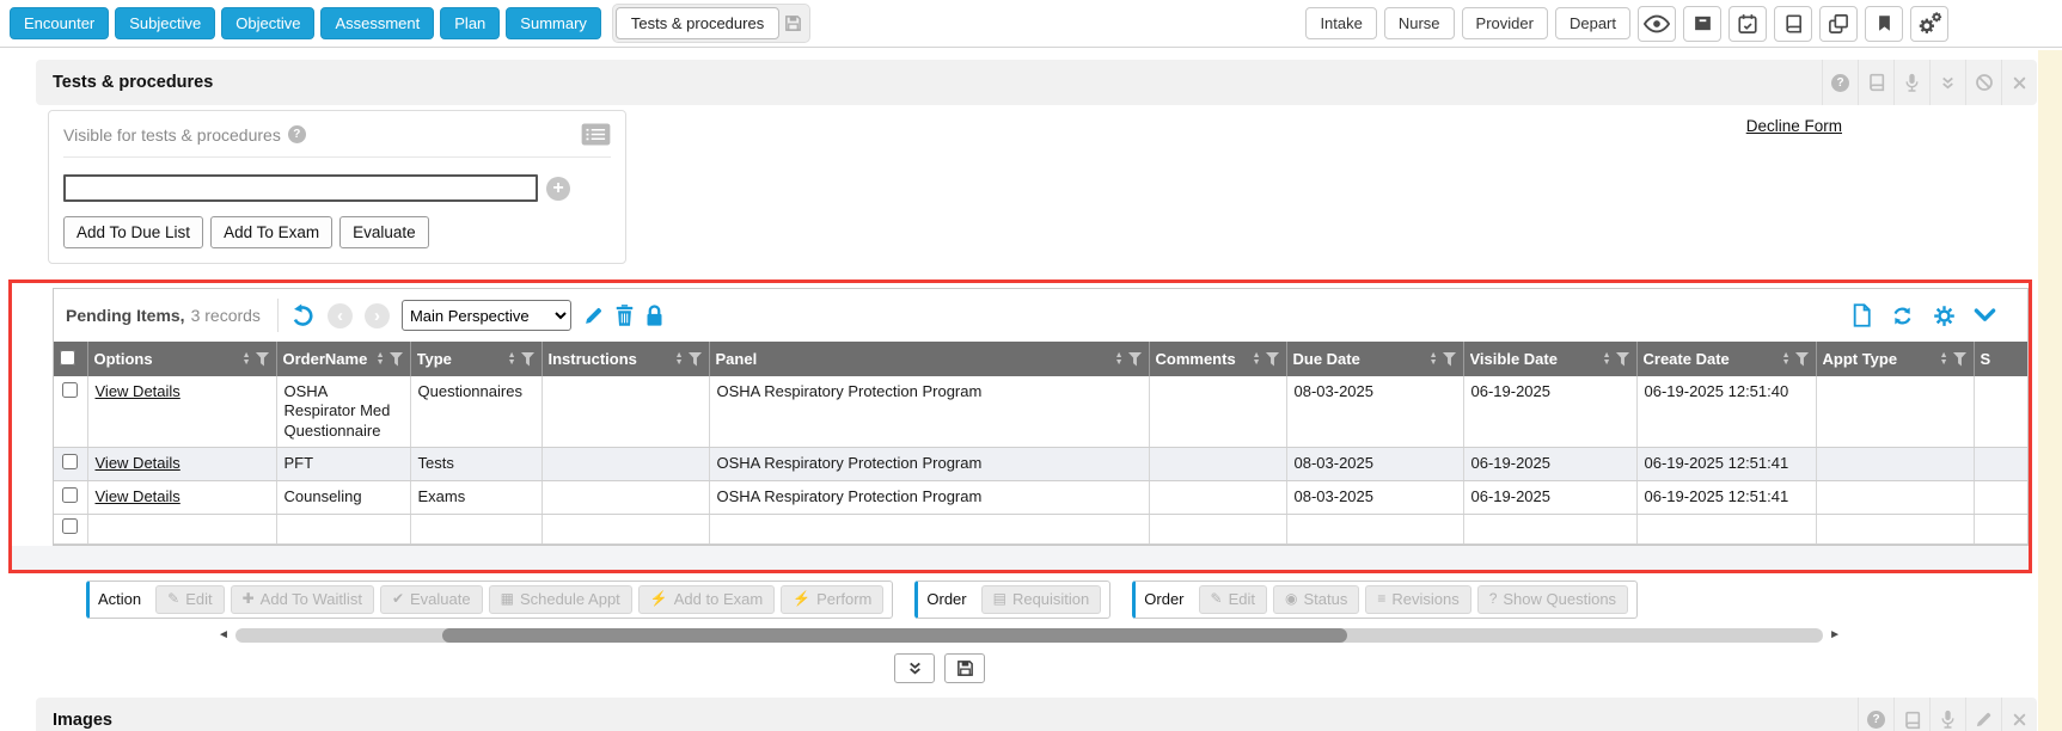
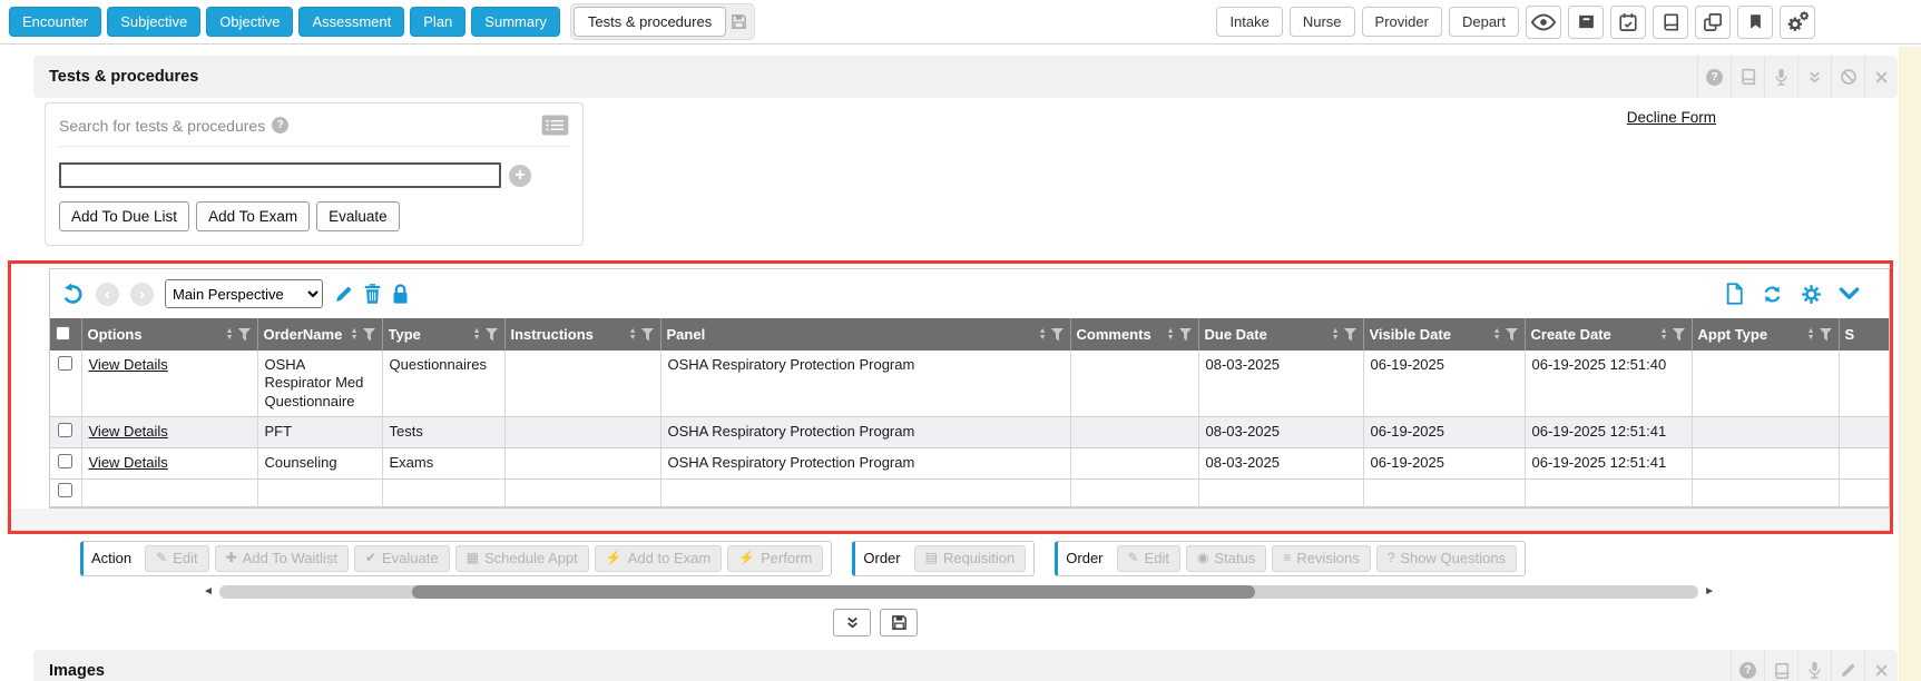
  Encounter
  Subjective
  Objective
  Assessment
  Plan
  Summary
  Tests & procedures
  Intake
  Nurse
  Provider
  Depart
  Tests & procedures
  ?
  Decline Form
- Visible for tests & procedures
+ Search for tests & procedures
  ?
  +
  Add To Due List
  Add To Exam
  Evaluate
- Pending Items,
- 3 records
  ‹
  ›
  Main Perspective
  	Options	OrderName	Type	Instructions	Panel	Comments	Due Date	Visible Date	Create Date	Appt Type	S
  	View Details	OSHA Respirator Med Questionnaire	Questionnaires		OSHA Respiratory Protection Program		08-03-2025	06-19-2025	06-19-2025 12:51:40
  	View Details	PFT	Tests		OSHA Respiratory Protection Program		08-03-2025	06-19-2025	06-19-2025 12:51:41
  	View Details	Counseling	Exams		OSHA Respiratory Protection Program		08-03-2025	06-19-2025	06-19-2025 12:51:41
  Action
  ✎
  Edit
  ✚
  Add To Waitlist
  ✔
  Evaluate
  ▦
  Schedule Appt
  ⚡
  Add to Exam
  ⚡
  Perform
  Order
  ▤
  Requisition
  Order
  ✎
  Edit
  ◉
  Status
  ≡
  Revisions
  ?
  Show Questions
  ◄
  ►
  Images
  ?
